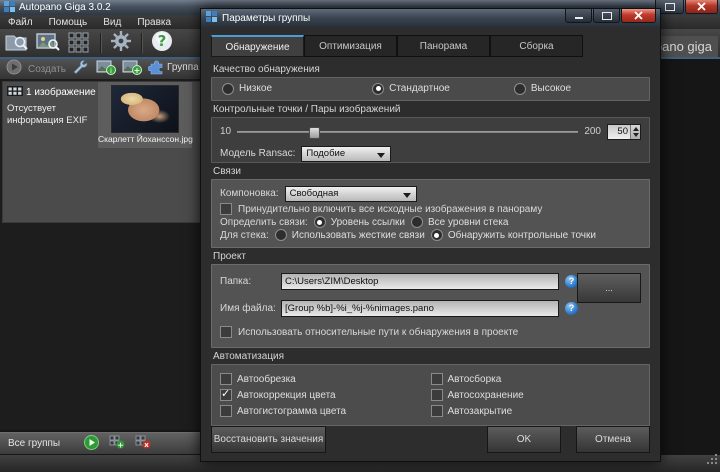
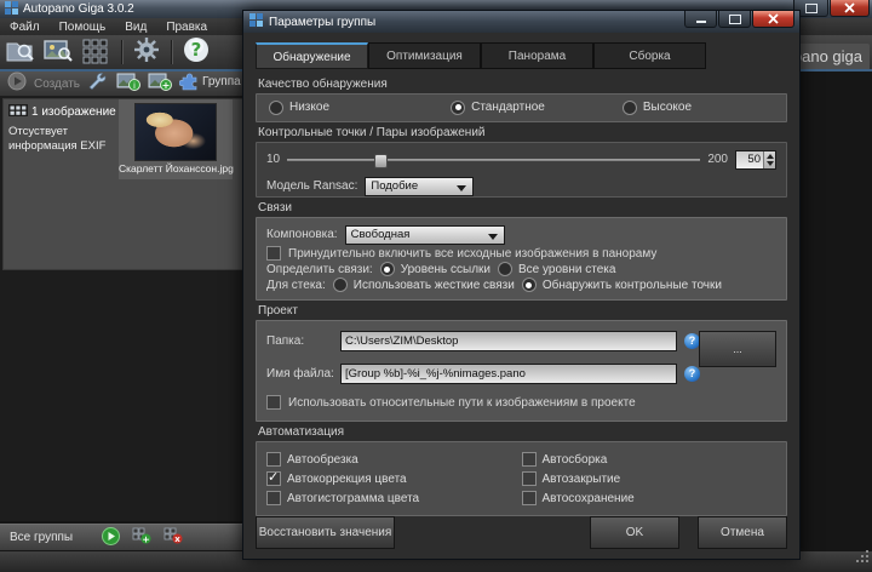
  Autopano Giga 3.0.2
  Файл
  Помощь
  Вид
  Правка
  ?
  Создать
  i
  +
  Группа
  1 изображение
  Отсуствует информация EXIF
  Скарлетт Йоханссон.jpg
  Все группы
  +
  x
  Параметры группы
  Обнаружение
  Оптимизация
  Панорама
  Сборка
  Качество обнаружения
  Низкое
  Стандартное
  Высокое
  Контрольные точки / Пары изображений
  10
  200
  50
  Модель Ransac:
  Подобие
  Связи
  Компоновка:
  Свободная
  Принудительно включить все исходные изображения в панораму
  Определить связи:
  Уровень ссылки
  Все уровни стека
  Для стека:
  Использовать жесткие связи
  Обнаружить контрольные точки
  Проект
  Папка:
  C:\Users\ZIM\Desktop
  ?
  ...
  Имя файла:
  [Group %b]-%i_%j-%nimages.pano
  ?
- Использовать относительные пути к обнаружения в проекте
+ Использовать относительные пути к изображениям в проекте
  Автоматизация
  Автообрезка
  Автосборка
  Автокоррекция цвета
- Автосохранение
+ Автозакрытие
  Автогистограмма цвета
- Автозакрытие
+ Автосохранение
  Восстановить значения
  OK
  Отмена
